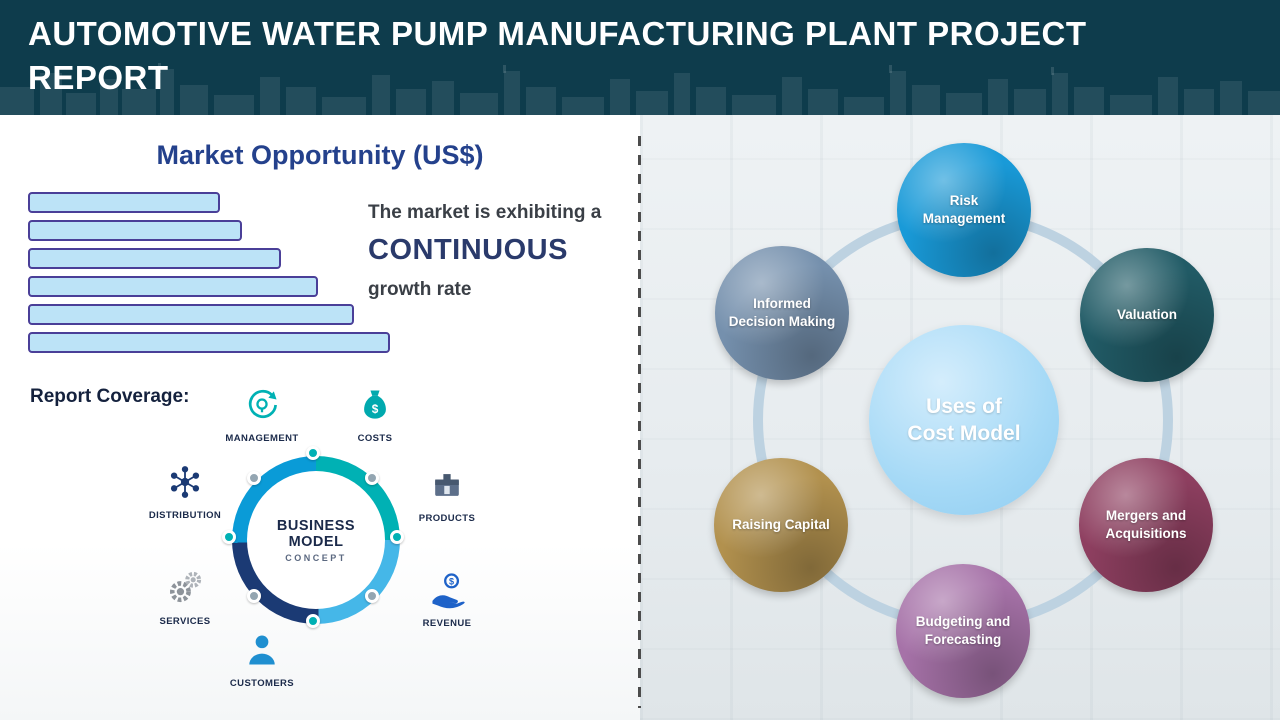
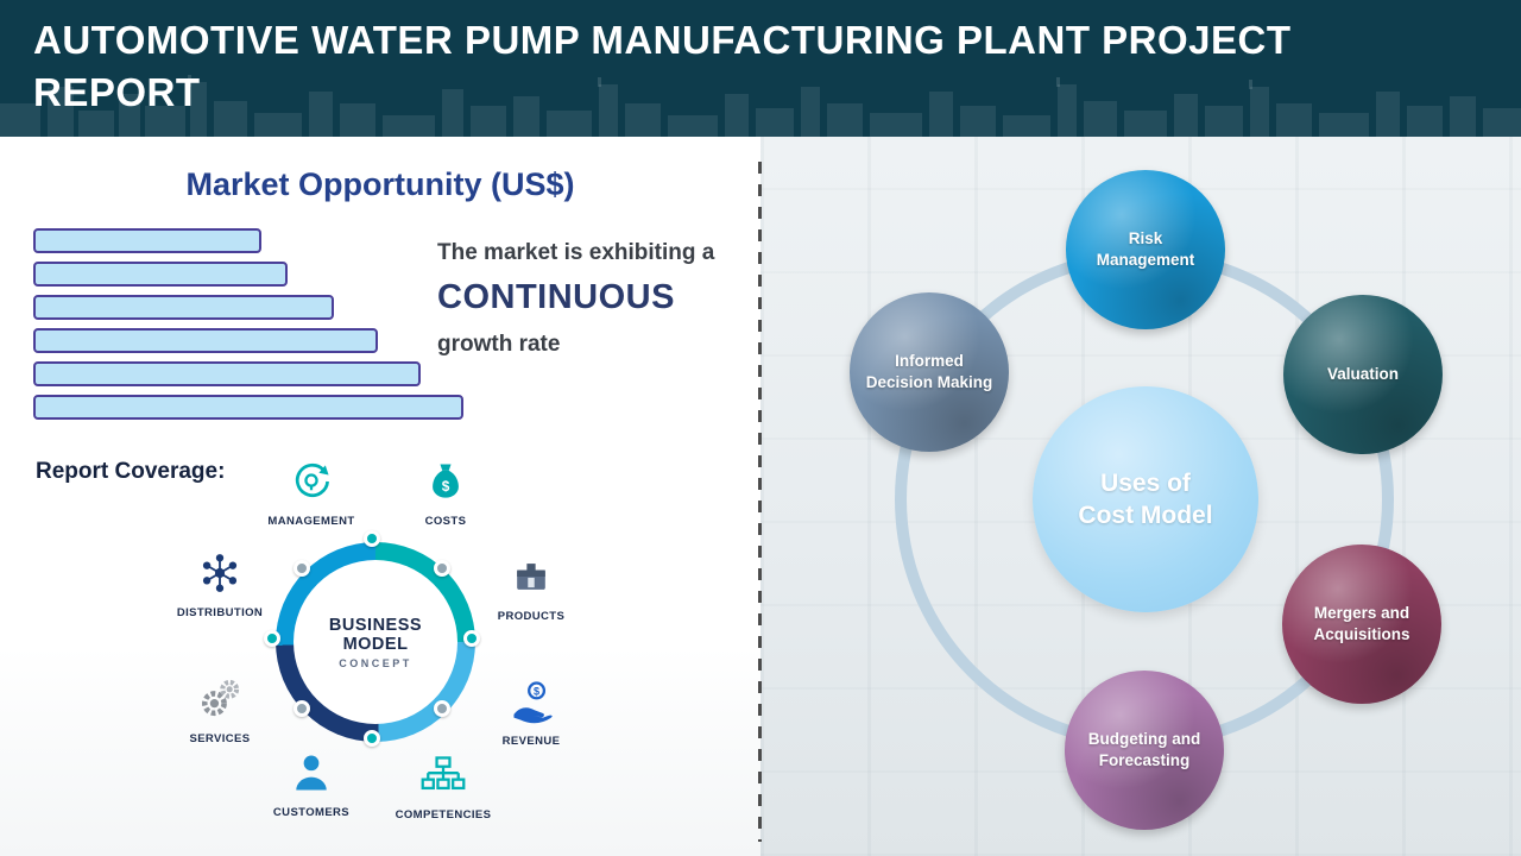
  AUTOMOTIVE WATER PUMP MANUFACTURING PLANT PROJECT REPORT
  Market Opportunity (US$)
  The market is exhibiting a
  CONTINUOUS
  growth rate
  Report Coverage:
  BUSINESS
  MODEL
  CONCEPT
  MANAGEMENT
  $
  COSTS
  DISTRIBUTION
  PRODUCTS
  SERVICES
  $
  REVENUE
  CUSTOMERS
+ COMPETENCIES
  Risk Management
  Valuation
  Mergers and Acquisitions
  Budgeting and Forecasting
- Raising Capital
  Informed Decision Making
  Uses of
  Cost Model
